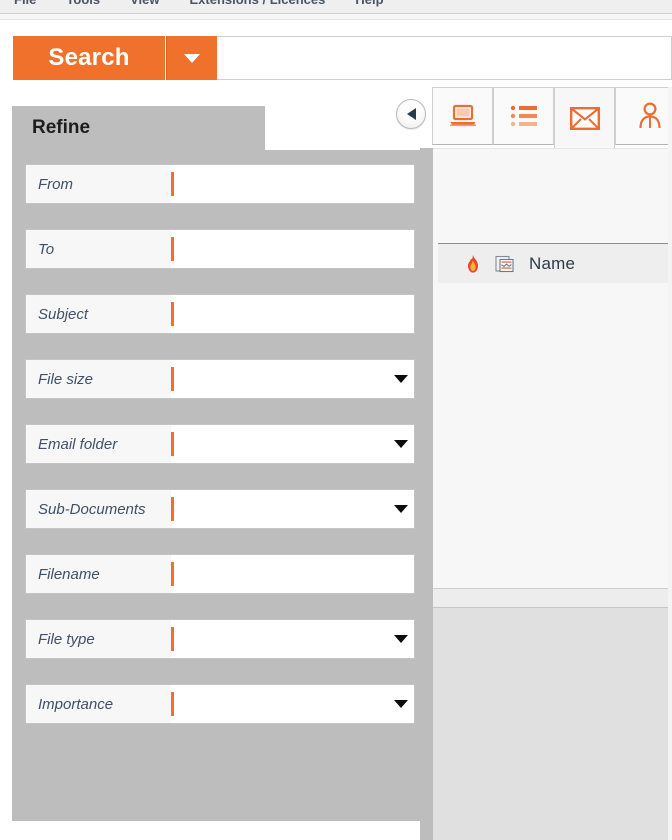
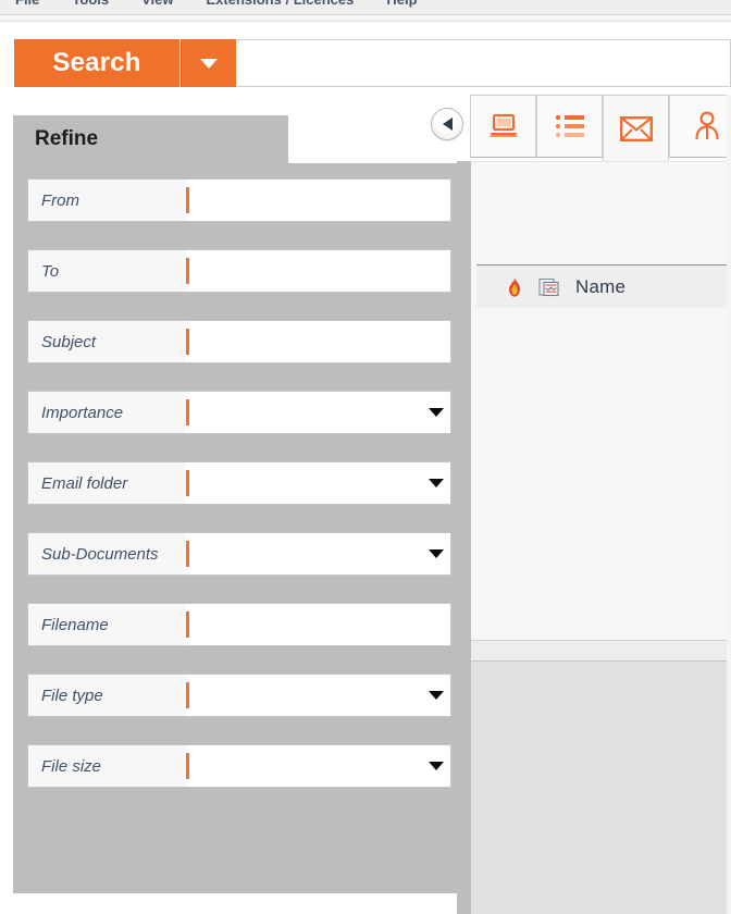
  Search
  Refine
  From
  To
  Subject
- File size
+ Importance
  Email folder
  Sub-Documents
  Filename
  File type
- Importance
+ File size
  Name
